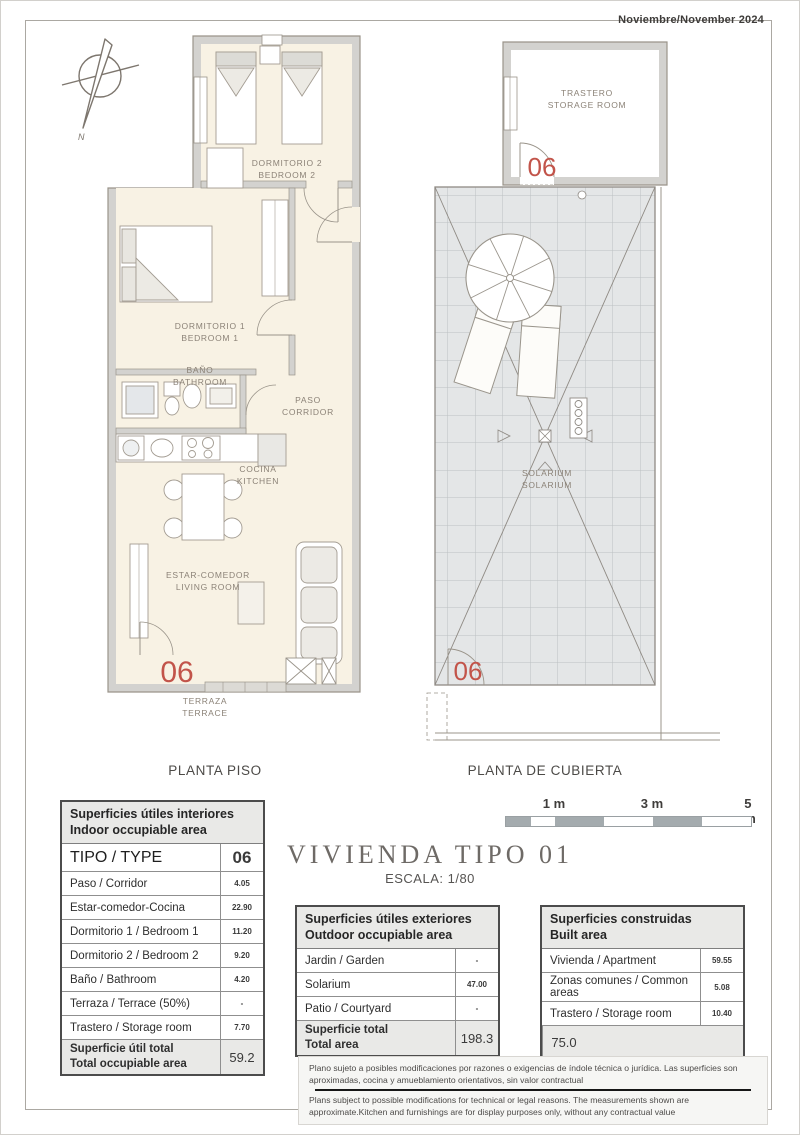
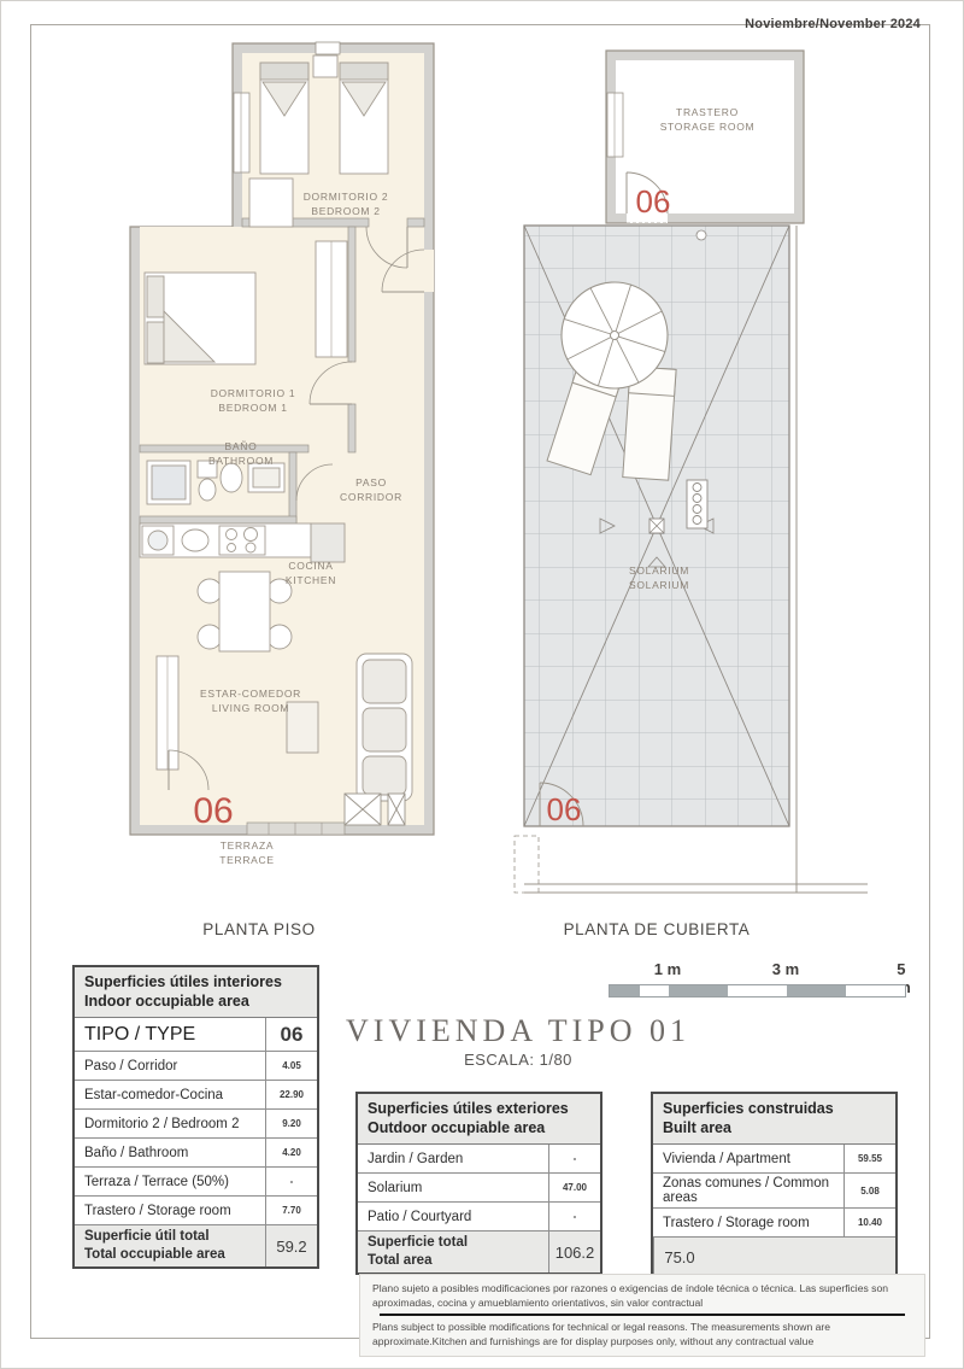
  Noviembre/November 2024
- N
  DORMITORIO 2
  BEDROOM 2
  DORMITORIO 1
  BEDROOM 1
  BAÑO
  BATHROOM
  PASO
  CORRIDOR
  COCINA
  KITCHEN
  ESTAR-COMEDOR
  LIVING ROOM
  TERRAZA
  TERRACE
  06
  SOLARIUM
  SOLARIUM
  06
  TRASTERO
  STORAGE ROOM
  06
  PLANTA PISO
  PLANTA DE CUBIERTA
  1 m
  3 m
  VIVIENDA TIPO 01
  ESCALA: 1/80
  Superficies útiles interiores
  Indoor occupiable area
  TIPO / TYPE
  06
  Paso / Corridor
  4.05
  Estar-comedor-Cocina
  22.90
- Dormitorio 1 / Bedroom 1
- 11.20
  Dormitorio 2 / Bedroom 2
  9.20
  Baño / Bathroom
  4.20
  Terraza / Terrace (50%)
  -
  Trastero / Storage room
  7.70
  Superficie útil total
  Total occupiable area
  59.2
  Superficies útiles exteriores
  Outdoor occupiable area
  Jardin / Garden
  -
  Solarium
  47.00
  Patio / Courtyard
  -
  Superficie total
  Total area
- 198.3
+ 106.2
  Superficies construidas
  Built area
  Vivienda / Apartment
  59.55
  Zonas comunes / Common areas
  5.08
  Trastero / Storage room
  10.40
  75.0
- Plano sujeto a posibles modificaciones por razones o exigencias de índole técnica o jurídica. Las superficies son aproximadas, cocina y amueblamiento orientativos, sin valor contractual
+ Plano sujeto a posibles modificaciones por razones o exigencias de índole técnica o técnica. Las superficies son aproximadas, cocina y amueblamiento orientativos, sin valor contractual
  Plans subject to possible modifications for technical or legal reasons. The measurements shown are approximate.Kitchen and furnishings are for display purposes only, without any contractual value
